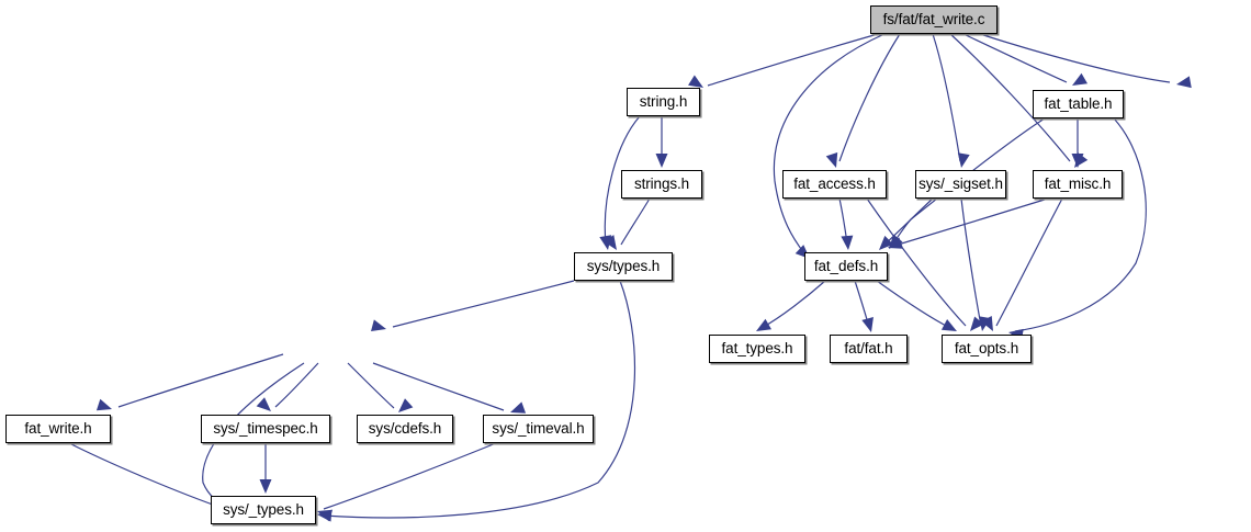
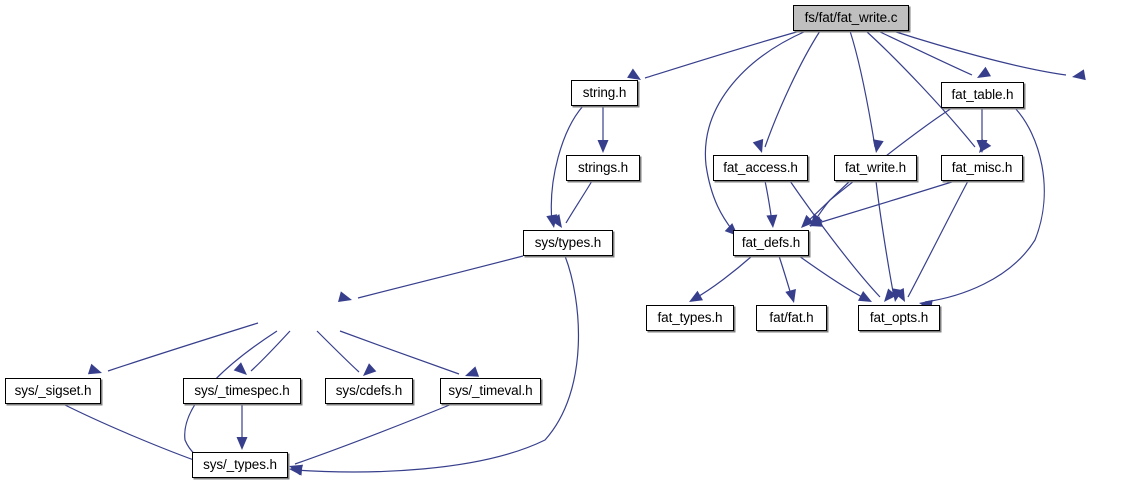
  fs/fat/fat_write.c
  string.h
  fat_table.h
  strings.h
  fat_access.h
- sys/_sigset.h
+ fat_write.h
  fat_misc.h
  sys/types.h
  fat_defs.h
  fat_types.h
  fat/fat.h
  fat_opts.h
- fat_write.h
+ sys/_sigset.h
  sys/_timespec.h
  sys/cdefs.h
  sys/_timeval.h
  sys/_types.h
